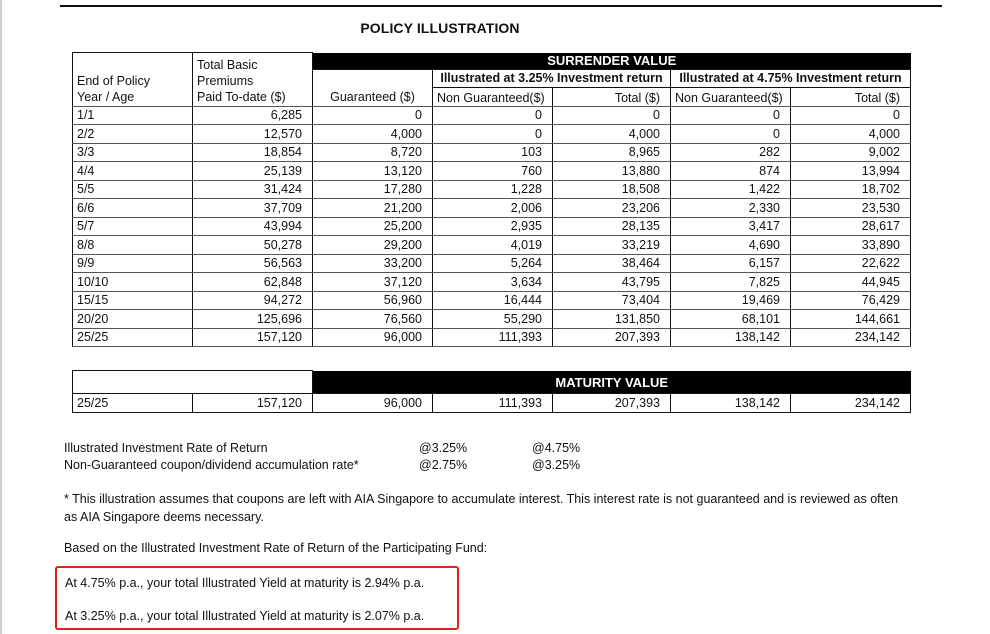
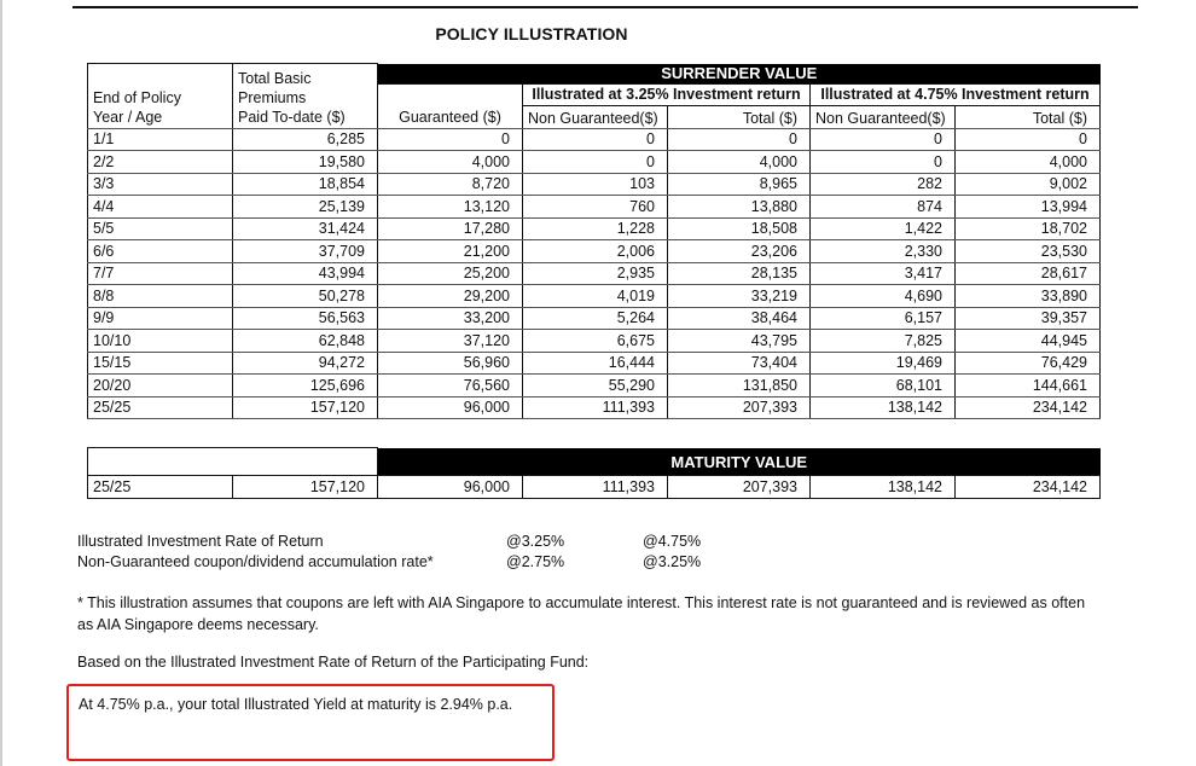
  POLICY ILLUSTRATION
  End of Policy Year / Age	Total Basic Premiums Paid To-date ($)	SURRENDER VALUE
  Guaranteed ($)	Illustrated at 3.25% Investment return	Illustrated at 4.75% Investment return
  Non Guaranteed($)	Total ($)	Non Guaranteed($)	Total ($)
  1/1	6,285	0	0	0	0	0
- 2/2	12,570	4,000	0	4,000	0	4,000
+ 2/2	19,580	4,000	0	4,000	0	4,000
  3/3	18,854	8,720	103	8,965	282	9,002
  4/4	25,139	13,120	760	13,880	874	13,994
  5/5	31,424	17,280	1,228	18,508	1,422	18,702
  6/6	37,709	21,200	2,006	23,206	2,330	23,530
- 5/7	43,994	25,200	2,935	28,135	3,417	28,617
+ 7/7	43,994	25,200	2,935	28,135	3,417	28,617
  8/8	50,278	29,200	4,019	33,219	4,690	33,890
- 9/9	56,563	33,200	5,264	38,464	6,157	22,622
+ 9/9	56,563	33,200	5,264	38,464	6,157	39,357
- 10/10	62,848	37,120	3,634	43,795	7,825	44,945
+ 10/10	62,848	37,120	6,675	43,795	7,825	44,945
  15/15	94,272	56,960	16,444	73,404	19,469	76,429
  20/20	125,696	76,560	55,290	131,850	68,101	144,661
  25/25	157,120	96,000	111,393	207,393	138,142	234,142
  	MATURITY VALUE
  25/25	157,120	96,000	111,393	207,393	138,142	234,142
  Illustrated Investment Rate of Return
  @3.25%
  @4.75%
  Non-Guaranteed coupon/dividend accumulation rate*
  @2.75%
  @3.25%
  * This illustration assumes that coupons are left with AIA Singapore to accumulate interest. This interest rate is not guaranteed and is reviewed as often as AIA Singapore deems necessary.
  Based on the Illustrated Investment Rate of Return of the Participating Fund:
  At 4.75% p.a., your total Illustrated Yield at maturity is 2.94% p.a.
- At 3.25% p.a., your total Illustrated Yield at maturity is 2.07% p.a.
